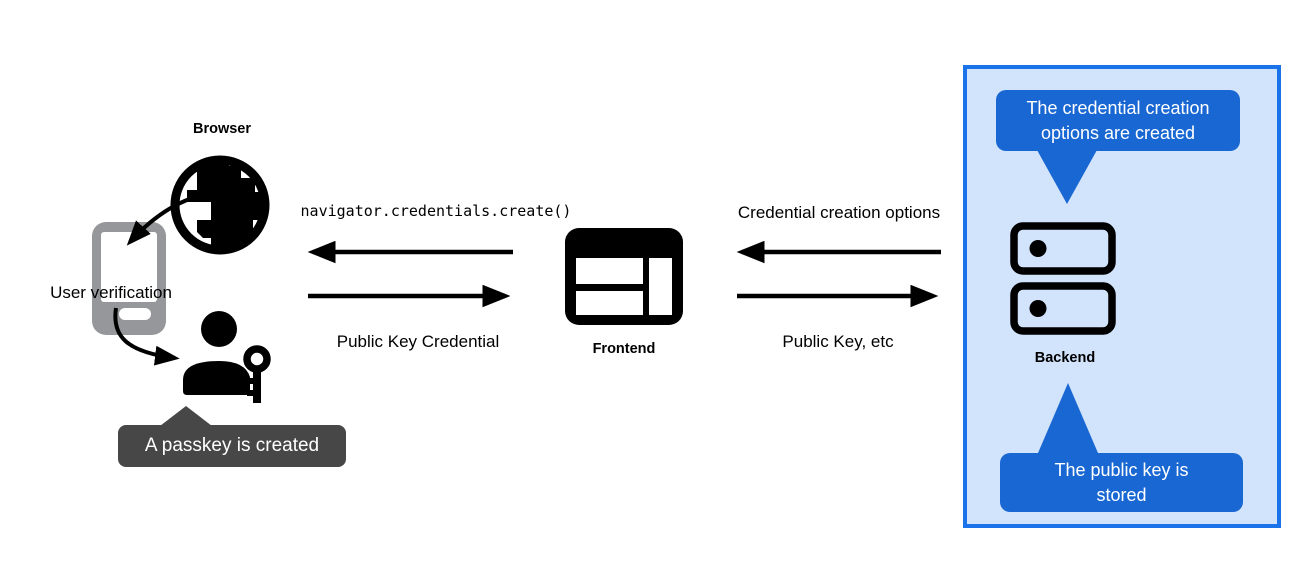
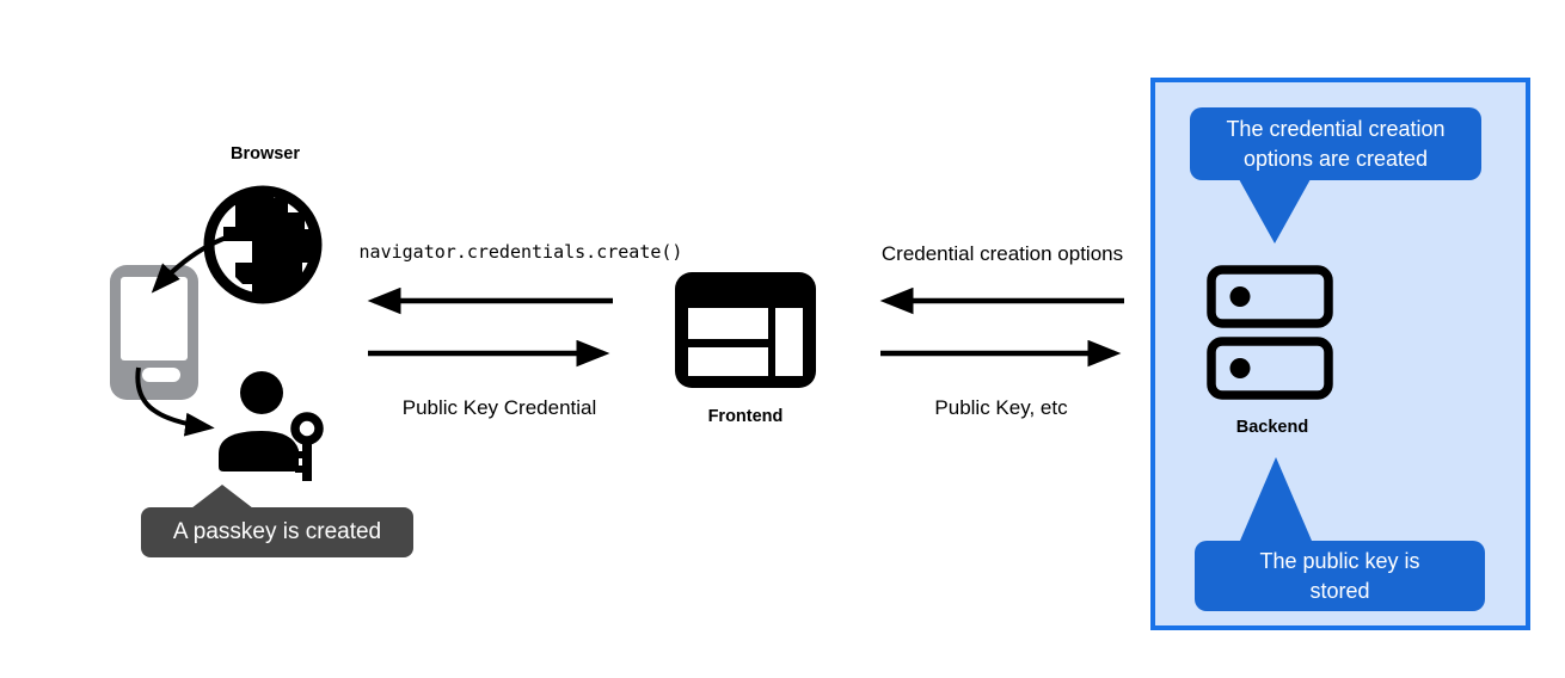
  Browser
- User verification
  A passkey is created
  navigator.credentials.create()
  Public Key Credential
  Frontend
  Credential creation options
  Public Key, etc
  The credential creation
  options are created
  Backend
  The public key is
  stored
